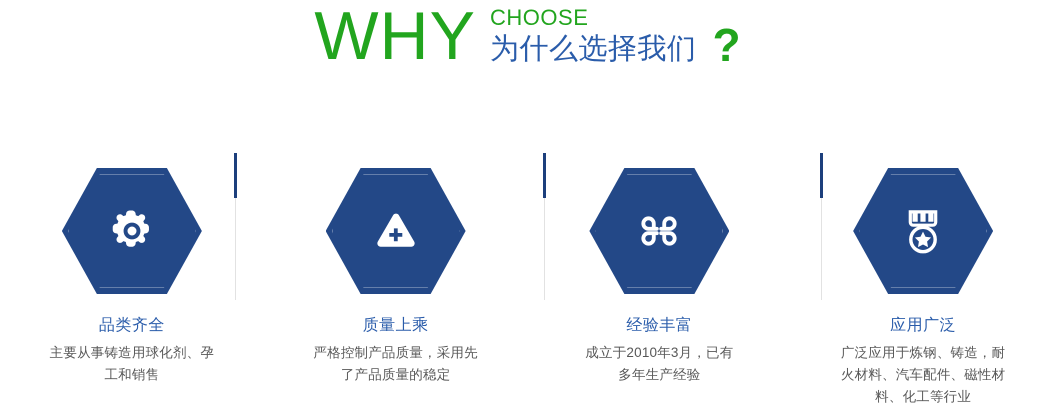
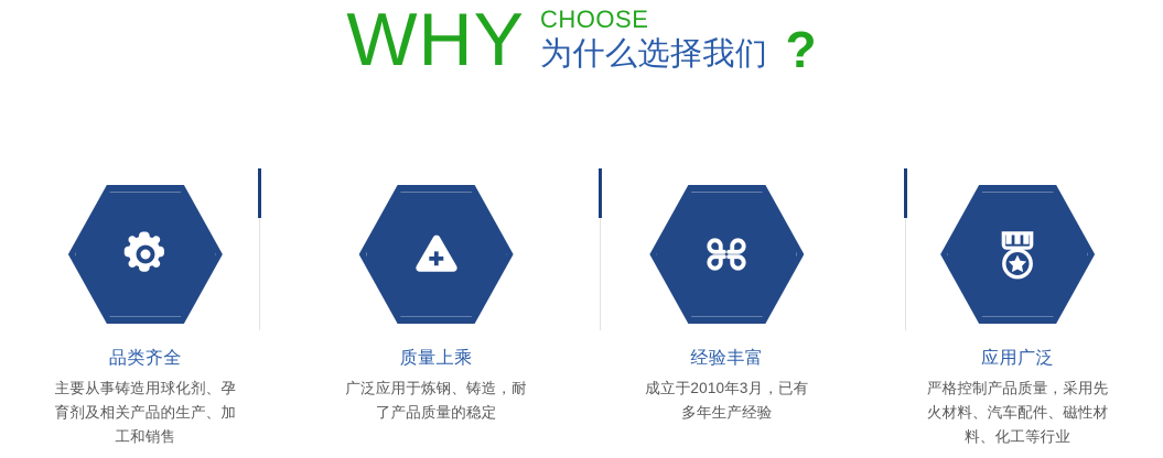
  WHY
  CHOOSE
  为什么选择我们
  ?
  品类齐全
  主要从事铸造用球化剂、孕
+ 育剂及相关产品的生产、加
  工和销售
  质量上乘
- 严格控制产品质量，采用先
+ 广泛应用于炼钢、铸造，耐
  了产品质量的稳定
  经验丰富
  成立于2010年3月，已有
  多年生产经验
  应用广泛
- 广泛应用于炼钢、铸造，耐
+ 严格控制产品质量，采用先
  火材料、汽车配件、磁性材
  料、化工等行业
